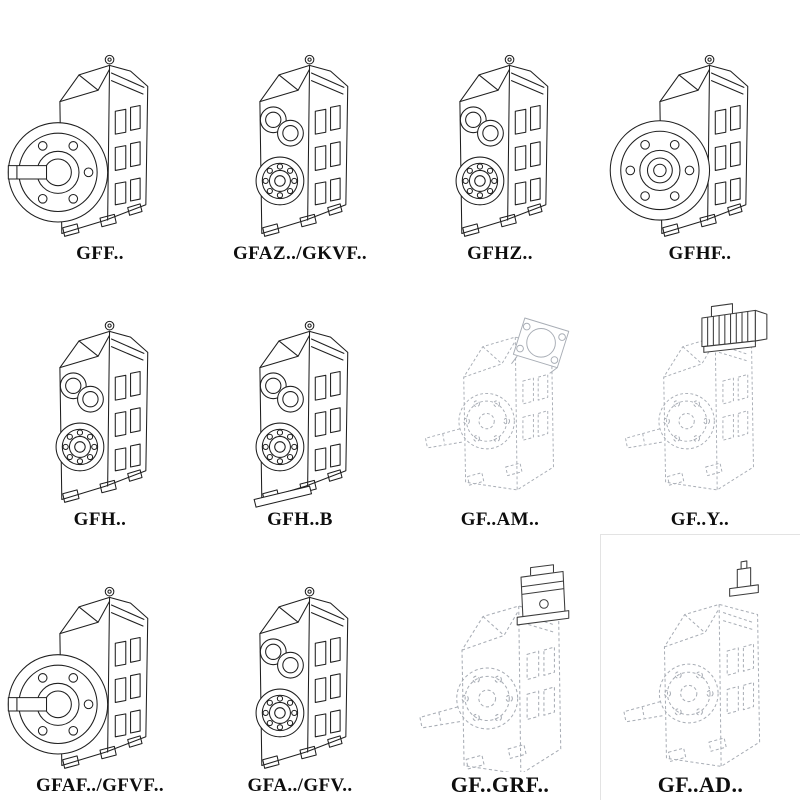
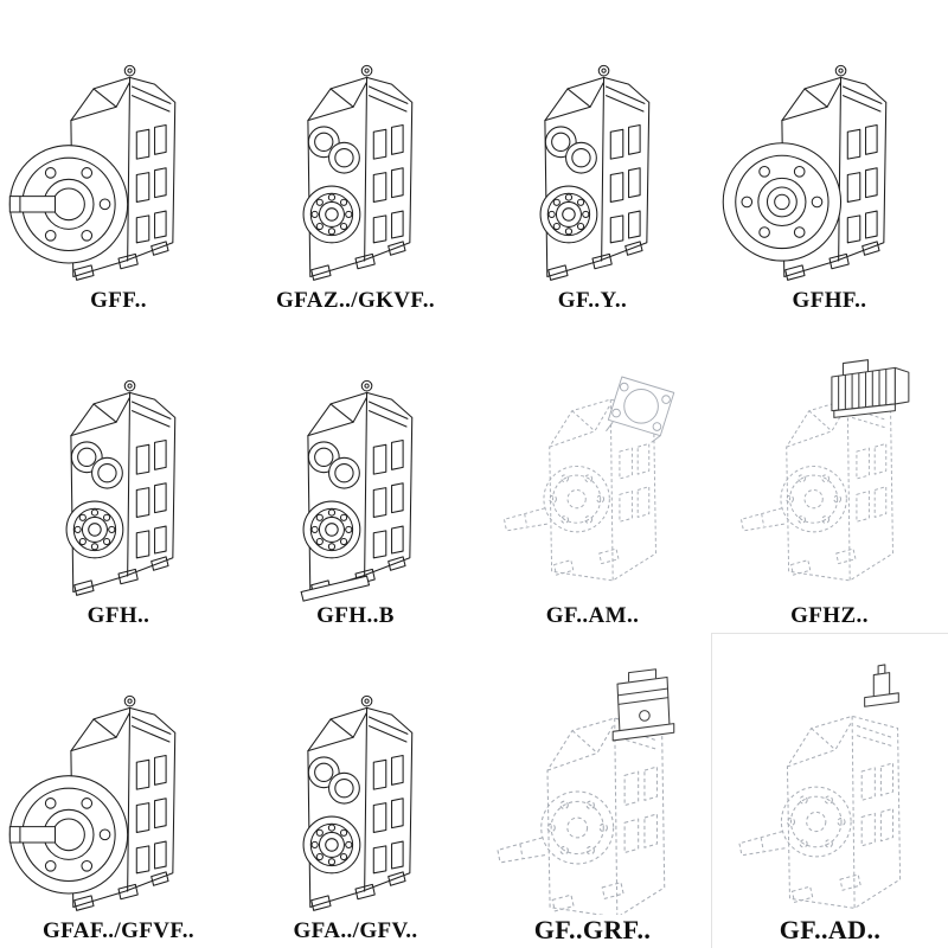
  GFF..
  GFAZ../GKVF..
- GFHZ..
+ GF..Y..
  GFHF..
  GFH..
  GFH..B
  GF..AM..
- GF..Y..
+ GFHZ..
  GFAF../GFVF..
  GFA../GFV..
  GF..GRF..
  GF..AD..
